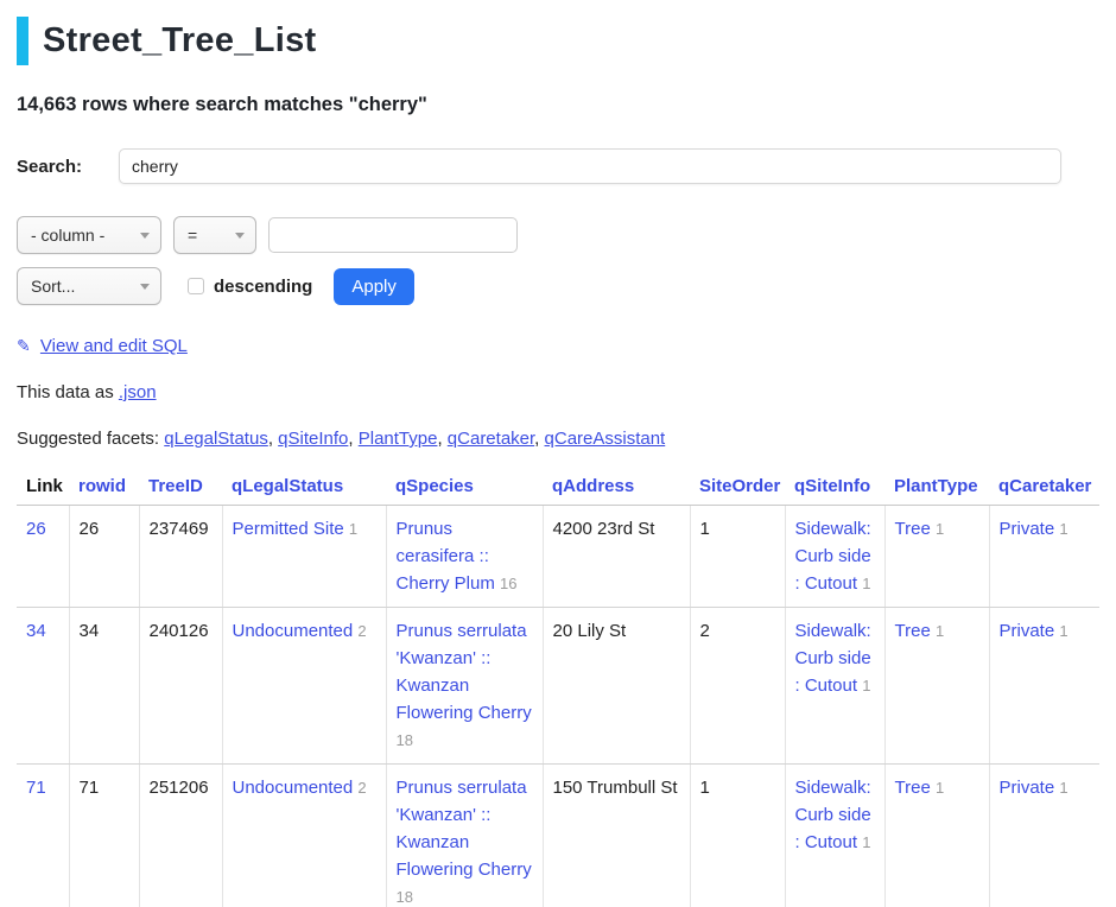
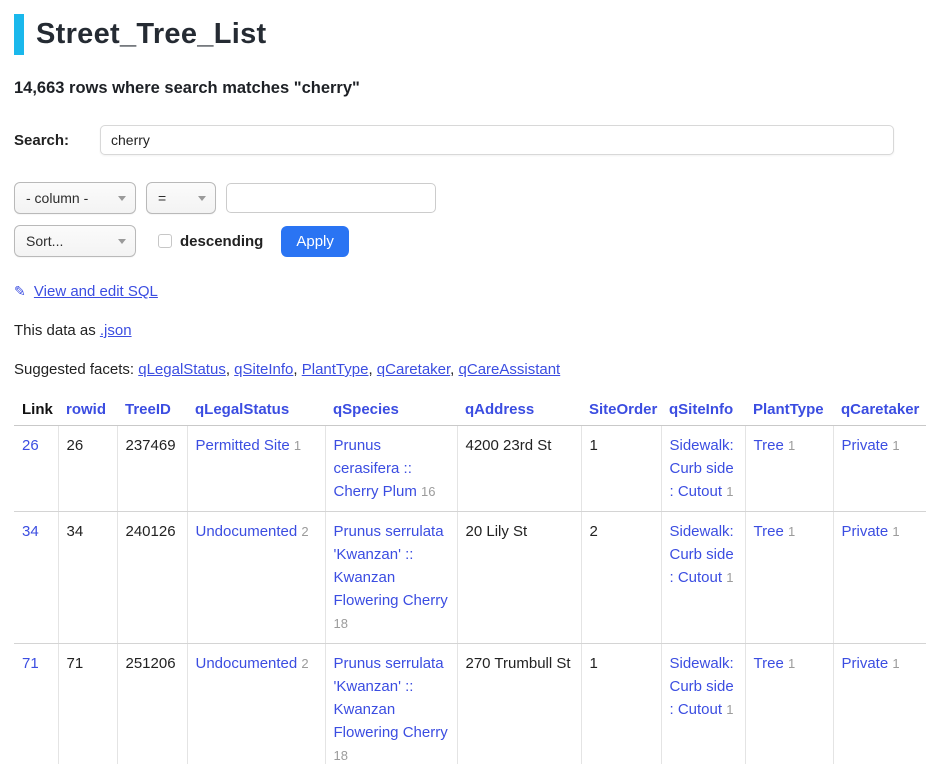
  Street_Tree_List
  14,663 rows where search matches "cherry"
  Search:
  cherry
  - column -
  =
  Sort...
  descending
  Apply
  ✎ View and edit SQL
  This data as .json
  Suggested facets: qLegalStatus, qSiteInfo, PlantType, qCaretaker, qCareAssistant
  Link	rowid	TreeID	qLegalStatus	qSpecies	qAddress	SiteOrder	qSiteInfo	PlantType	qCaretaker
  26	26	237469	Permitted Site 1	Prunus cerasifera :: Cherry Plum 16	4200 23rd St	1	Sidewalk: Curb side : Cutout 1	Tree 1	Private 1
  34	34	240126	Undocumented 2	Prunus serrulata 'Kwanzan' :: Kwanzan Flowering Cherry 18	20 Lily St	2	Sidewalk: Curb side : Cutout 1	Tree 1	Private 1
- 71	71	251206	Undocumented 2	Prunus serrulata 'Kwanzan' :: Kwanzan Flowering Cherry 18	150 Trumbull St	1	Sidewalk: Curb side : Cutout 1	Tree 1	Private 1
+ 71	71	251206	Undocumented 2	Prunus serrulata 'Kwanzan' :: Kwanzan Flowering Cherry 18	270 Trumbull St	1	Sidewalk: Curb side : Cutout 1	Tree 1	Private 1
